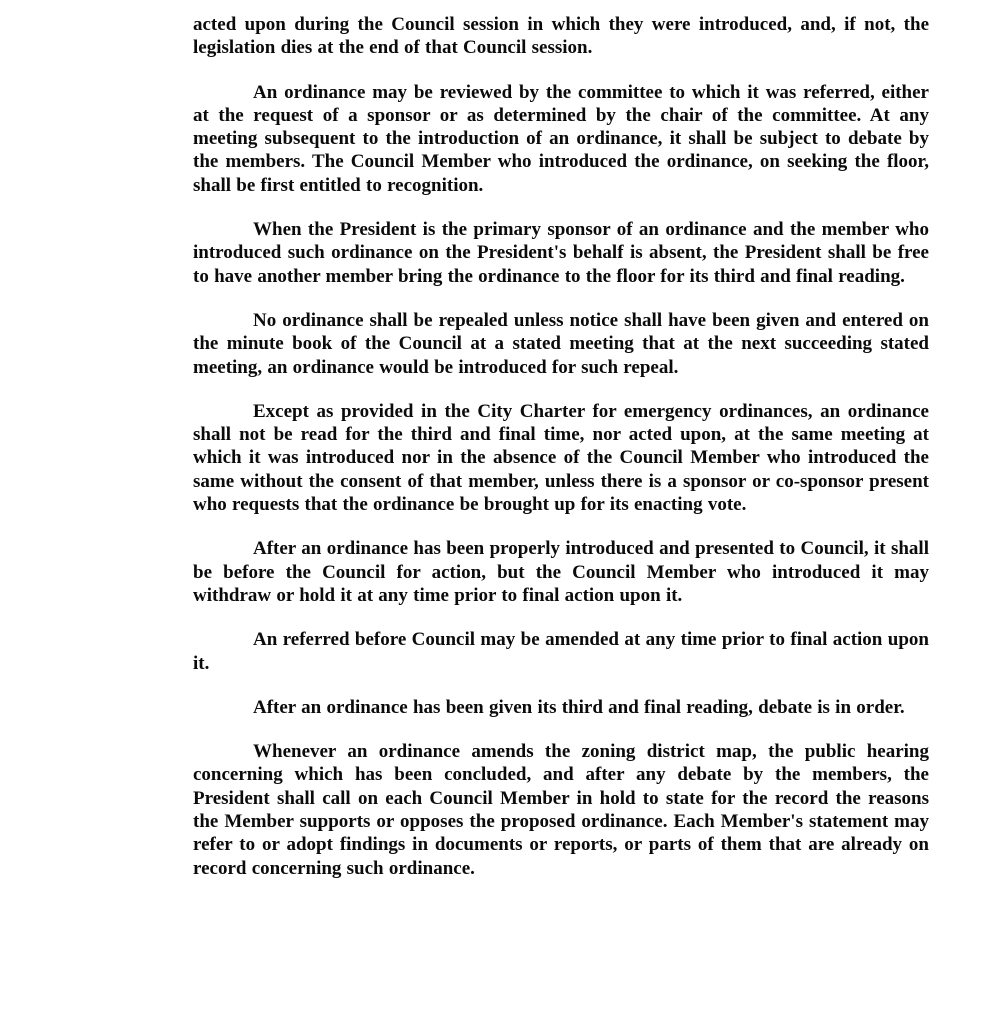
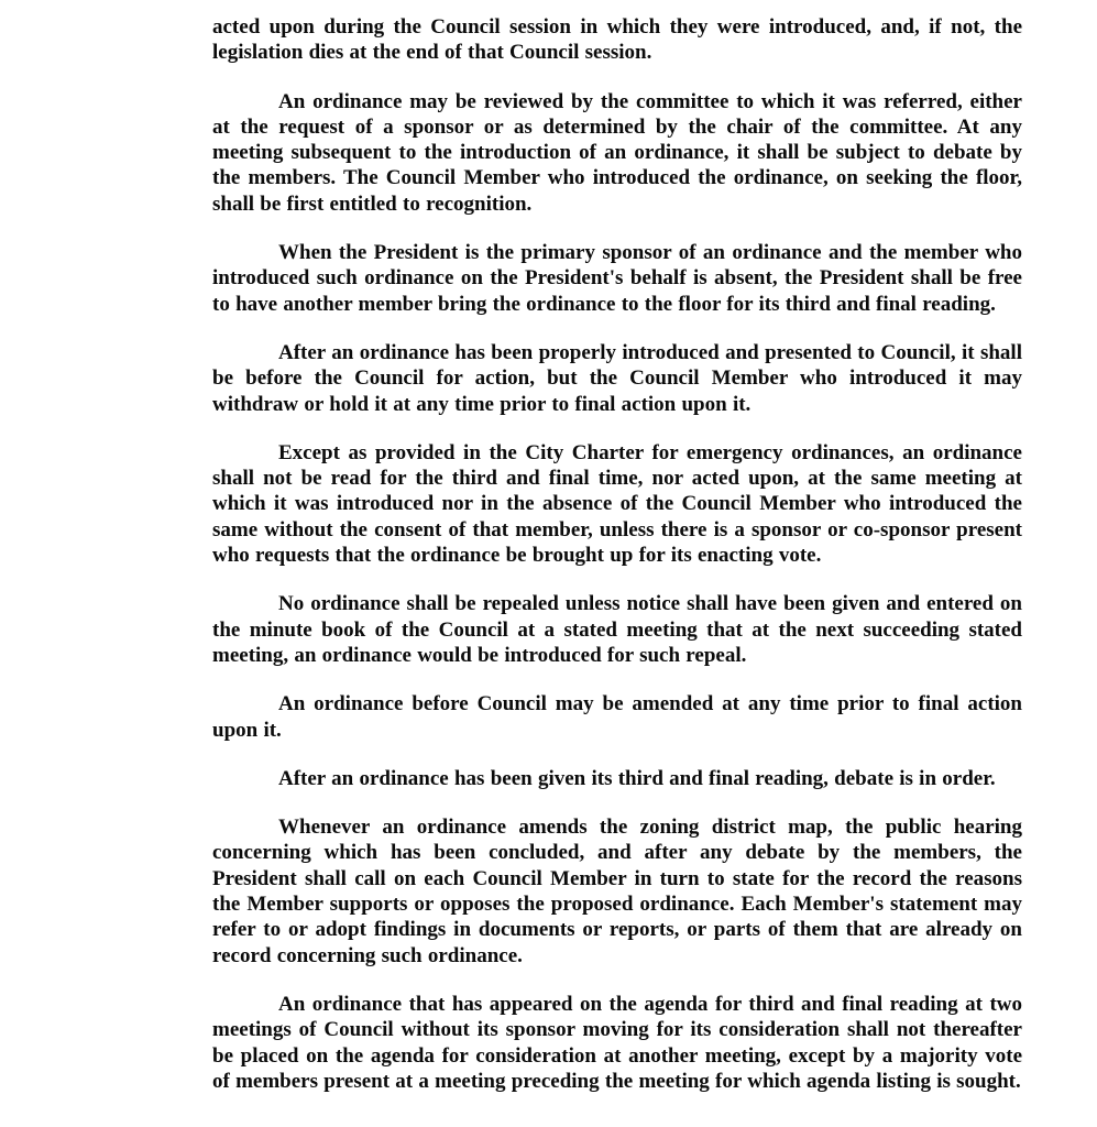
  acted upon during the Council session in which they were introduced, and, if not, the legislation dies at the end of that Council session.
  An ordinance may be reviewed by the committee to which it was referred, either at the request of a sponsor or as determined by the chair of the committee. At any meeting subsequent to the introduction of an ordinance, it shall be subject to debate by the members. The Council Member who introduced the ordinance, on seeking the floor, shall be first entitled to recognition.
  When the President is the primary sponsor of an ordinance and the member who introduced such ordinance on the President's behalf is absent, the President shall be free to have another member bring the ordinance to the floor for its third and final reading.
- No ordinance shall be repealed unless notice shall have been given and entered on the minute book of the Council at a stated meeting that at the next succeeding stated meeting, an ordinance would be introduced for such repeal.
+ After an ordinance has been properly introduced and presented to Council, it shall be before the Council for action, but the Council Member who introduced it may withdraw or hold it at any time prior to final action upon it.
  Except as provided in the City Charter for emergency ordinances, an ordinance shall not be read for the third and final time, nor acted upon, at the same meeting at which it was introduced nor in the absence of the Council Member who introduced the same without the consent of that member, unless there is a sponsor or co-sponsor present who requests that the ordinance be brought up for its enacting vote.
- After an ordinance has been properly introduced and presented to Council, it shall be before the Council for action, but the Council Member who introduced it may withdraw or hold it at any time prior to final action upon it.
+ No ordinance shall be repealed unless notice shall have been given and entered on the minute book of the Council at a stated meeting that at the next succeeding stated meeting, an ordinance would be introduced for such repeal.
- An referred before Council may be amended at any time prior to final action upon it.
+ An ordinance before Council may be amended at any time prior to final action upon it.
  After an ordinance has been given its third and final reading, debate is in order.
- Whenever an ordinance amends the zoning district map, the public hearing concerning which has been concluded, and after any debate by the members, the President shall call on each Council Member in hold to state for the record the reasons the Member supports or opposes the proposed ordinance. Each Member's statement may refer to or adopt findings in documents or reports, or parts of them that are already on record concerning such ordinance.
+ Whenever an ordinance amends the zoning district map, the public hearing concerning which has been concluded, and after any debate by the members, the President shall call on each Council Member in turn to state for the record the reasons the Member supports or opposes the proposed ordinance. Each Member's statement may refer to or adopt findings in documents or reports, or parts of them that are already on record concerning such ordinance.
+ An ordinance that has appeared on the agenda for third and final reading at two meetings of Council without its sponsor moving for its consideration shall not thereafter be placed on the agenda for consideration at another meeting, except by a majority vote of members present at a meeting preceding the meeting for which agenda listing is sought.
